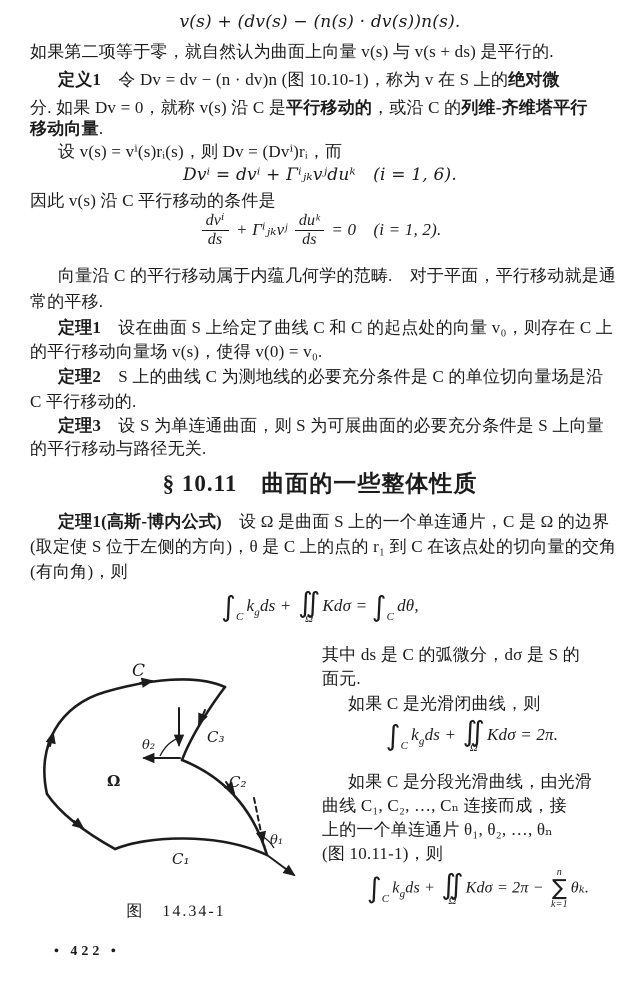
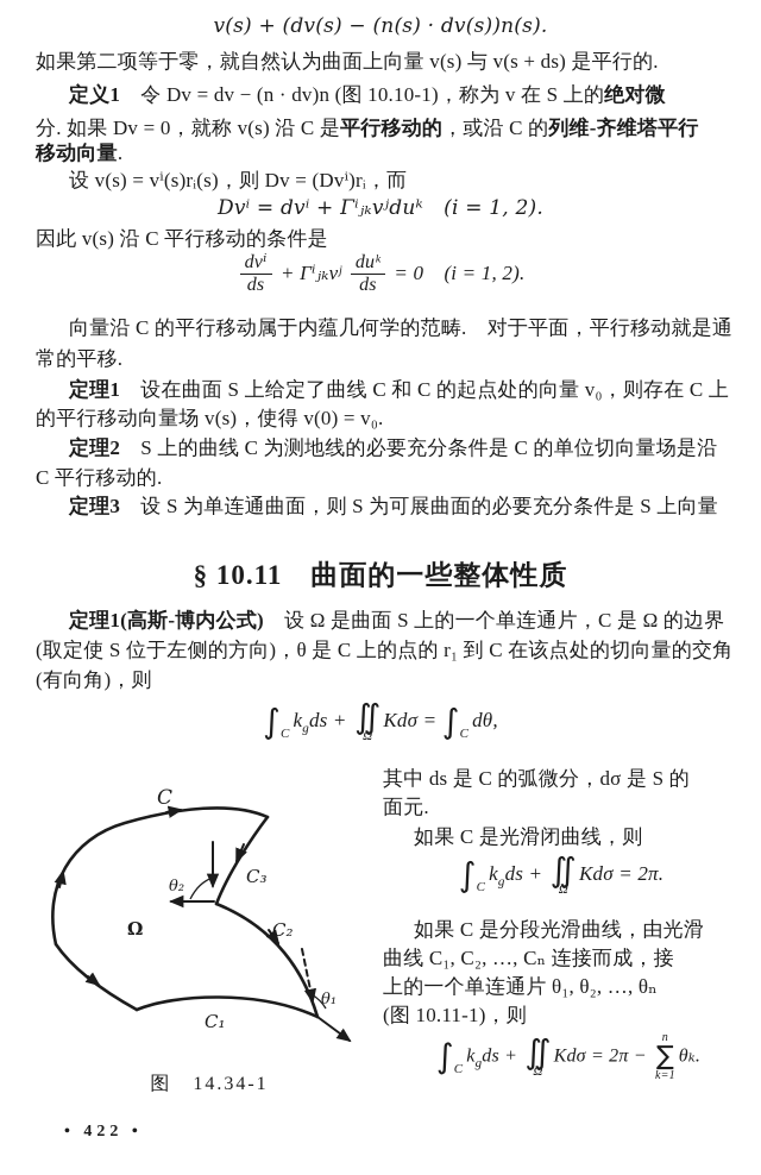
  v(s) + (dv(s) − (n(s) · dv(s))n(s).
  如果第二项等于零，就自然认为曲面上向量 v(s) 与 v(s + ds) 是平行的.
  定义1 令 Dv = dv − (n · dv)n (图 10.10-1)，称为 v 在 S 上的绝对微
  分. 如果 Dv = 0，就称 v(s) 沿 C 是平行移动的，或沿 C 的列维-齐维塔平行
  移动向量.
  设 v(s) = vⁱ(s)rᵢ(s)，则 Dv = (Dvⁱ)rᵢ，而
- Dvⁱ = dvⁱ + Γⁱⱼₖvʲduᵏ (i = 1, 6).
+ Dvⁱ = dvⁱ + Γⁱⱼₖvʲduᵏ (i = 1, 2).
  因此 v(s) 沿 C 平行移动的条件是
  dvⁱ
  ds
  + Γⁱⱼₖvʲ
  duᵏ
  ds
  = 0 (i = 1, 2).
  向量沿 C 的平行移动属于内蕴几何学的范畴. 对于平面，平行移动就是通
  常的平移.
  定理1 设在曲面 S 上给定了曲线 C 和 C 的起点处的向量 v₀，则存在 C 上
  的平行移动向量场 v(s)，使得 v(0) = v₀.
  定理2 S 上的曲线 C 为测地线的必要充分条件是 C 的单位切向量场是沿
  C 平行移动的.
  定理3 设 S 为单连通曲面，则 S 为可展曲面的必要充分条件是 S 上向量
- 的平行移动与路径无关.
  § 10.11 曲面的一些整体性质
  定理1(高斯-博内公式) 设 Ω 是曲面 S 上的一个单连通片，C 是 Ω 的边界
  (取定使 S 位于左侧的方向)，θ 是 C 上的点的 r₁ 到 C 在该点处的切向量的交角
  (有向角)，则
  ∫Ckgds +
  ∬
  Ω
  Kdσ = ∫Cdθ,
  C
  C₃
  C₂
  C₁
  Ω
  θ₂
  θ₁
  图 14.34-1
  其中 ds 是 C 的弧微分，dσ 是 S 的
  面元.
  如果 C 是光滑闭曲线，则
  ∫Ckgds +
  ∬
  Ω
  Kdσ = 2π.
  如果 C 是分段光滑曲线，由光滑
  曲线 C₁, C₂, …, Cₙ 连接而成，接
  上的一个单连通片 θ₁, θ₂, …, θₙ
  (图 10.11-1)，则
  ∫Ckgds +
  ∬
  Ω
  Kdσ = 2π −
  n
  ∑
  k=1
  θₖ.
  • 422 •
